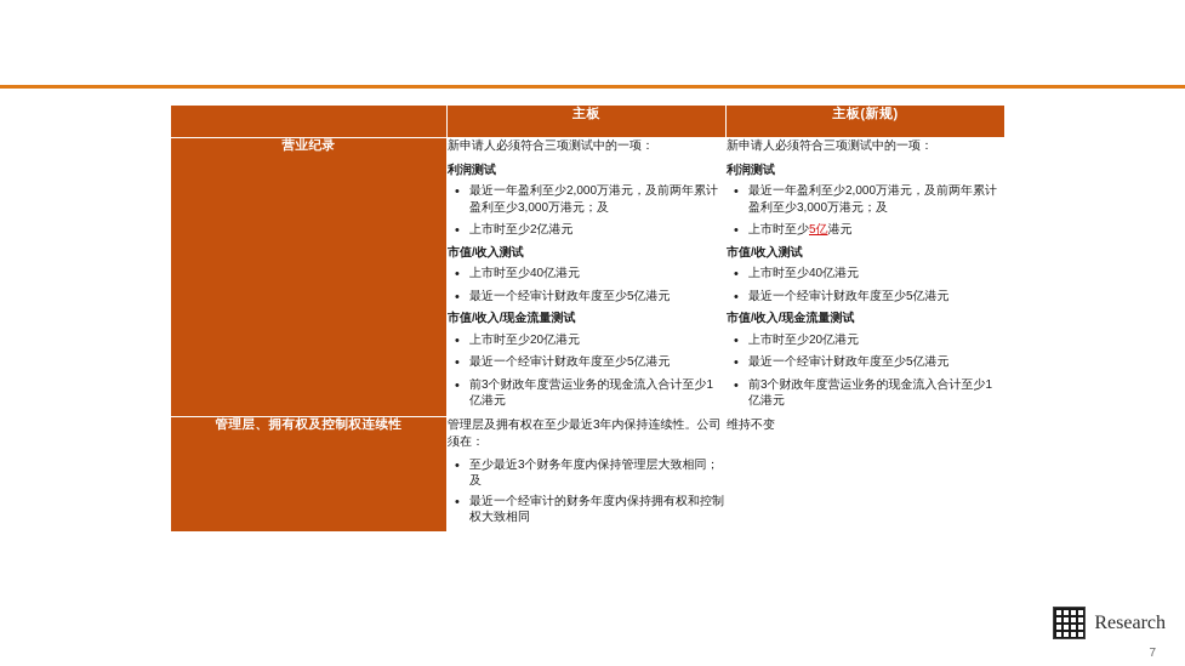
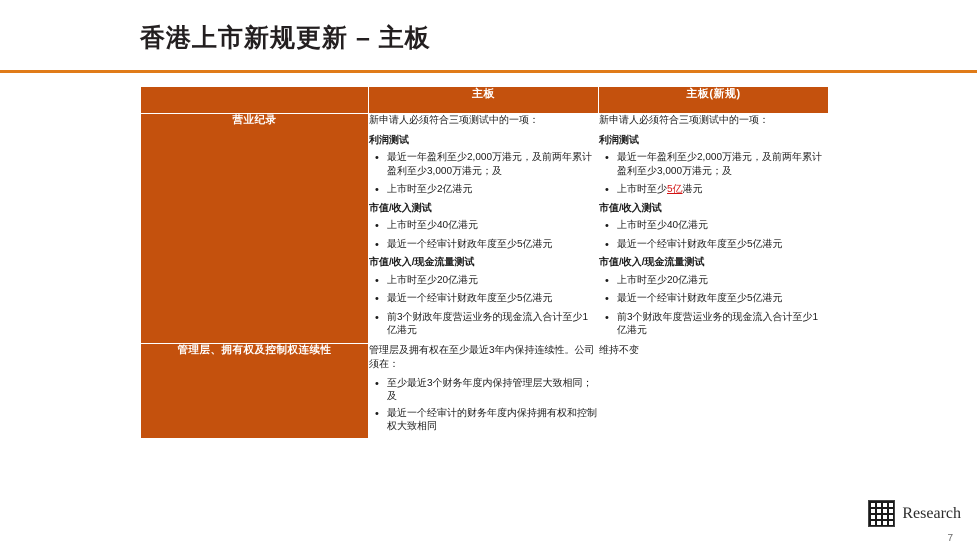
+ 香港上市新规更新 – 主板
  	主板	主板(新规)
  营业纪录	新申请人必须符合三项测试中的一项： 利润测试 最近一年盈利至少2,000万港元，及前两年累计盈利至少3,000万港元；及 上市时至少2亿港元 市值/收入测试 上市时至少40亿港元 最近一个经审计财政年度至少5亿港元 市值/收入/现金流量测试 上市时至少20亿港元 最近一个经审计财政年度至少5亿港元 前3个财政年度营运业务的现金流入合计至少1亿港元	新申请人必须符合三项测试中的一项： 利润测试 最近一年盈利至少2,000万港元，及前两年累计盈利至少3,000万港元；及 上市时至少5亿港元 市值/收入测试 上市时至少40亿港元 最近一个经审计财政年度至少5亿港元 市值/收入/现金流量测试 上市时至少20亿港元 最近一个经审计财政年度至少5亿港元 前3个财政年度营运业务的现金流入合计至少1亿港元
  管理层、拥有权及控制权连续性	管理层及拥有权在至少最近3年内保持连续性。公司须在： 至少最近3个财务年度内保持管理层大致相同；及 最近一个经审计的财务年度内保持拥有权和控制权大致相同	维持不变
  Research
  7
